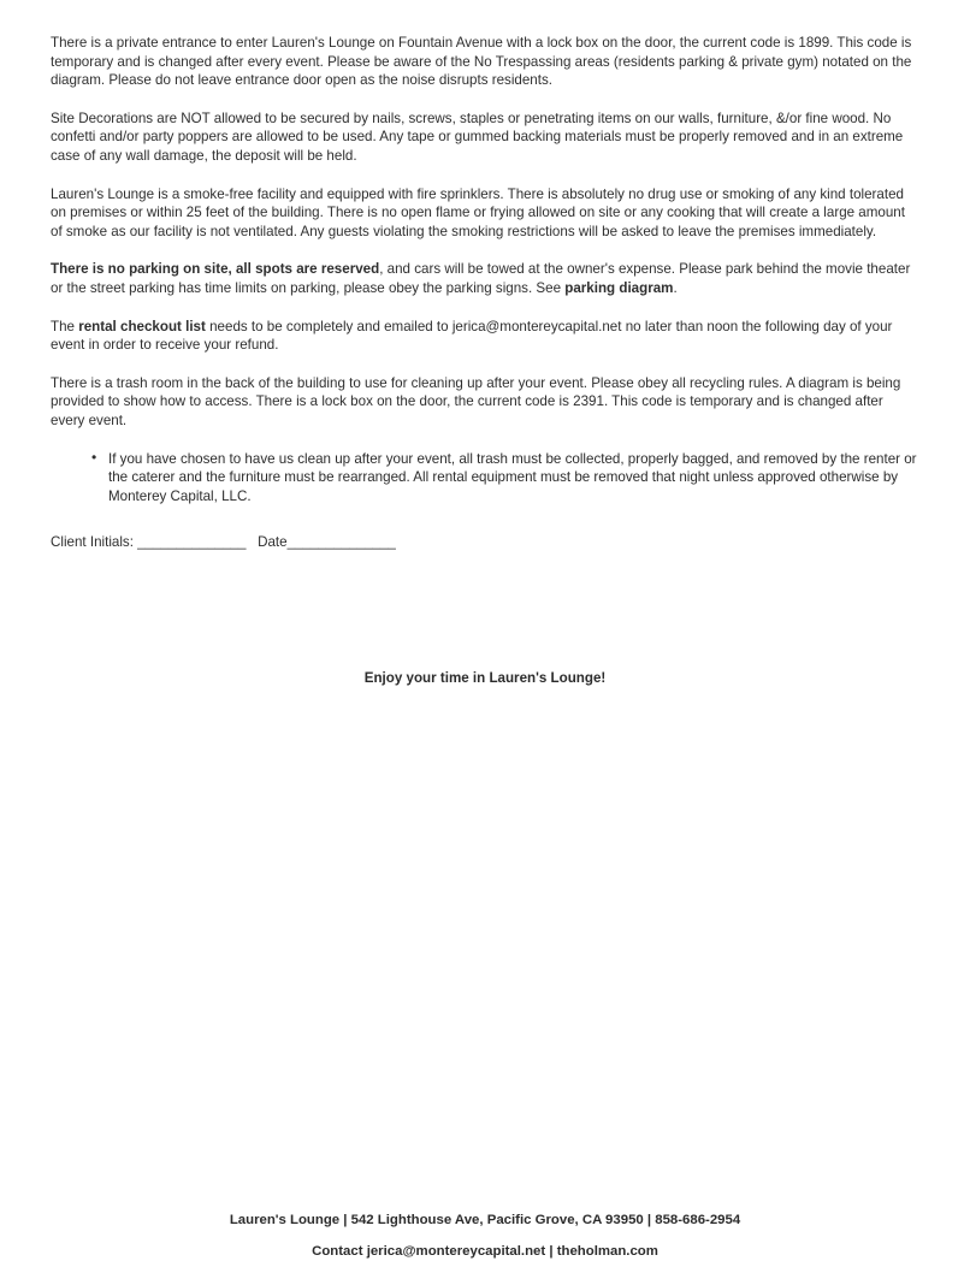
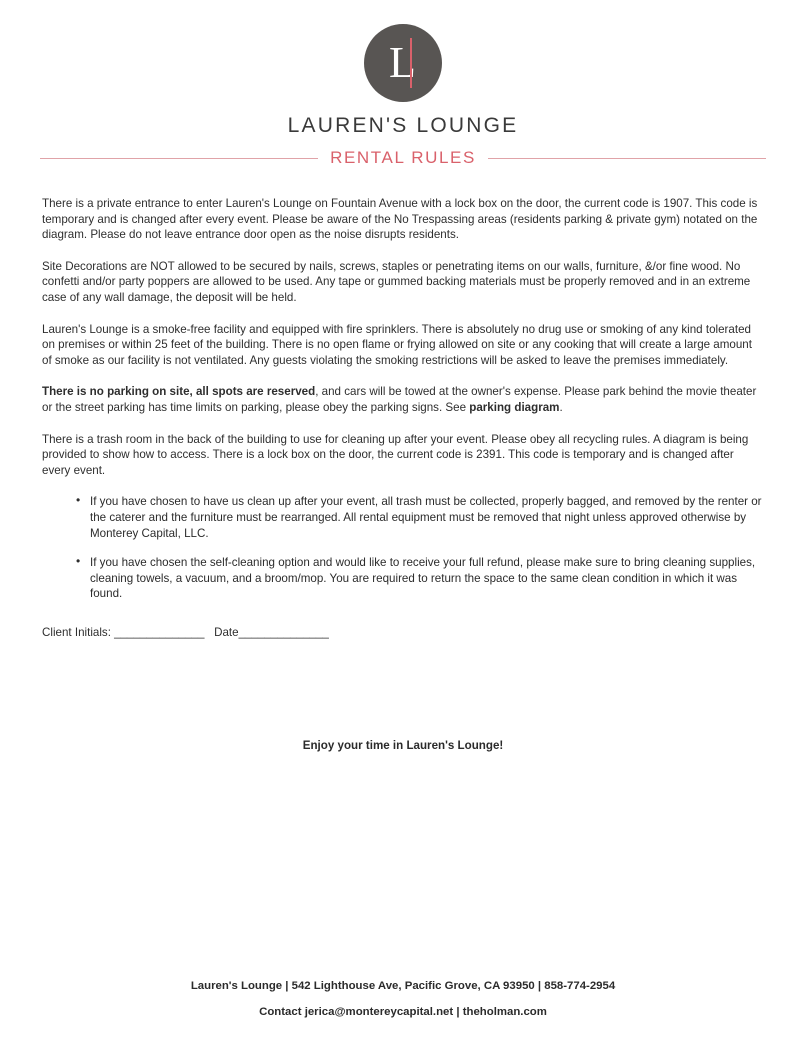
+ L
+ LAUREN'S LOUNGE
+ RENTAL RULES
- There is a private entrance to enter Lauren's Lounge on Fountain Avenue with a lock box on the door, the current code is 1899. This code is temporary and is changed after every event. Please be aware of the No Trespassing areas (residents parking & private gym) notated on the diagram. Please do not leave entrance door open as the noise disrupts residents.
+ There is a private entrance to enter Lauren's Lounge on Fountain Avenue with a lock box on the door, the current code is 1907. This code is temporary and is changed after every event. Please be aware of the No Trespassing areas (residents parking & private gym) notated on the diagram. Please do not leave entrance door open as the noise disrupts residents.
  Site Decorations are NOT allowed to be secured by nails, screws, staples or penetrating items on our walls, furniture, &/or fine wood. No confetti and/or party poppers are allowed to be used. Any tape or gummed backing materials must be properly removed and in an extreme case of any wall damage, the deposit will be held.
  Lauren's Lounge is a smoke-free facility and equipped with fire sprinklers. There is absolutely no drug use or smoking of any kind tolerated on premises or within 25 feet of the building. There is no open flame or frying allowed on site or any cooking that will create a large amount of smoke as our facility is not ventilated. Any guests violating the smoking restrictions will be asked to leave the premises immediately.
  There is no parking on site, all spots are reserved, and cars will be towed at the owner's expense. Please park behind the movie theater or the street parking has time limits on parking, please obey the parking signs. See parking diagram.
- The rental checkout list needs to be completely and emailed to jerica@montereycapital.net no later than noon the following day of your event in order to receive your refund.
  There is a trash room in the back of the building to use for cleaning up after your event. Please obey all recycling rules. A diagram is being provided to show how to access. There is a lock box on the door, the current code is 2391. This code is temporary and is changed after every event.
  If you have chosen to have us clean up after your event, all trash must be collected, properly bagged, and removed by the renter or the caterer and the furniture must be rearranged. All rental equipment must be removed that night unless approved otherwise by Monterey Capital, LLC.
+ If you have chosen the self-cleaning option and would like to receive your full refund, please make sure to bring cleaning supplies, cleaning towels, a vacuum, and a broom/mop. You are required to return the space to the same clean condition in which it was found.
  Client Initials: ______________ Date______________
  Enjoy your time in Lauren's Lounge!
- Lauren's Lounge | 542 Lighthouse Ave, Pacific Grove, CA 93950 | 858-686-2954
+ Lauren's Lounge | 542 Lighthouse Ave, Pacific Grove, CA 93950 | 858-774-2954
  Contact jerica@montereycapital.net | theholman.com
